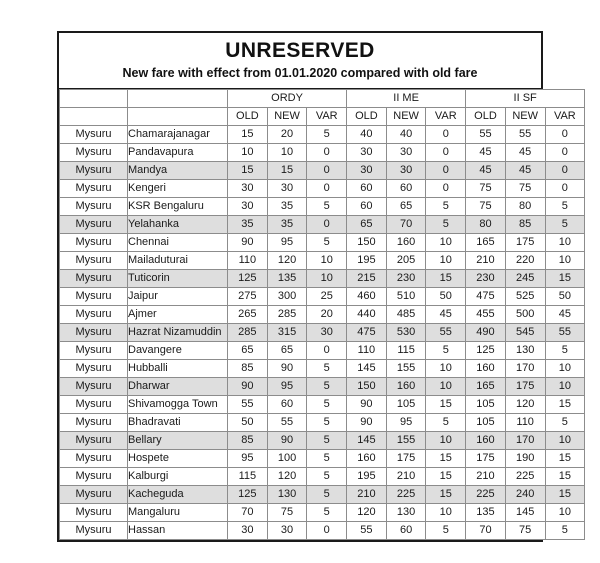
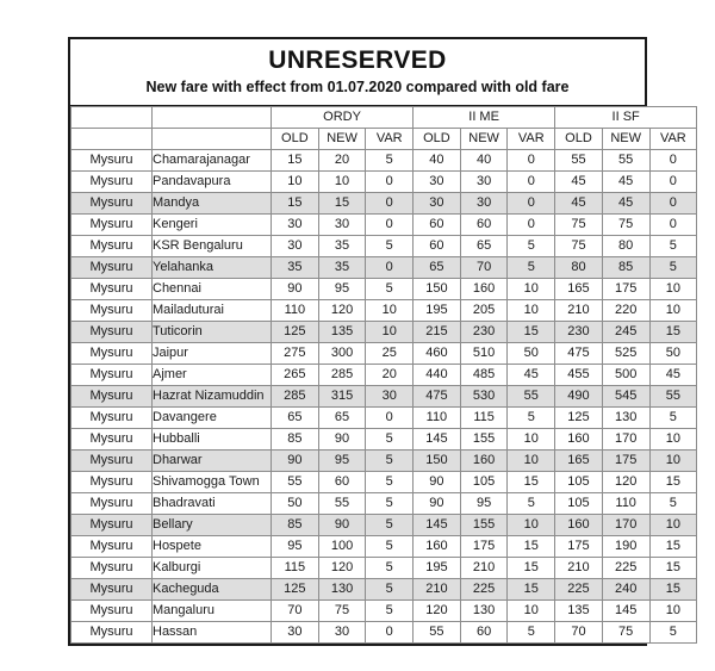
  UNRESERVED
- New fare with effect from 01.01.2020 compared with old fare
+ New fare with effect from 01.07.2020 compared with old fare
  		ORDY	II ME	II SF
  		OLD	NEW	VAR	OLD	NEW	VAR	OLD	NEW	VAR
  Mysuru	Chamarajanagar	15	20	5	40	40	0	55	55	0
  Mysuru	Pandavapura	10	10	0	30	30	0	45	45	0
  Mysuru	Mandya	15	15	0	30	30	0	45	45	0
  Mysuru	Kengeri	30	30	0	60	60	0	75	75	0
  Mysuru	KSR Bengaluru	30	35	5	60	65	5	75	80	5
  Mysuru	Yelahanka	35	35	0	65	70	5	80	85	5
  Mysuru	Chennai	90	95	5	150	160	10	165	175	10
  Mysuru	Mailaduturai	110	120	10	195	205	10	210	220	10
  Mysuru	Tuticorin	125	135	10	215	230	15	230	245	15
  Mysuru	Jaipur	275	300	25	460	510	50	475	525	50
  Mysuru	Ajmer	265	285	20	440	485	45	455	500	45
  Mysuru	Hazrat Nizamuddin	285	315	30	475	530	55	490	545	55
  Mysuru	Davangere	65	65	0	110	115	5	125	130	5
  Mysuru	Hubballi	85	90	5	145	155	10	160	170	10
  Mysuru	Dharwar	90	95	5	150	160	10	165	175	10
  Mysuru	Shivamogga Town	55	60	5	90	105	15	105	120	15
  Mysuru	Bhadravati	50	55	5	90	95	5	105	110	5
  Mysuru	Bellary	85	90	5	145	155	10	160	170	10
  Mysuru	Hospete	95	100	5	160	175	15	175	190	15
  Mysuru	Kalburgi	115	120	5	195	210	15	210	225	15
  Mysuru	Kacheguda	125	130	5	210	225	15	225	240	15
  Mysuru	Mangaluru	70	75	5	120	130	10	135	145	10
  Mysuru	Hassan	30	30	0	55	60	5	70	75	5
